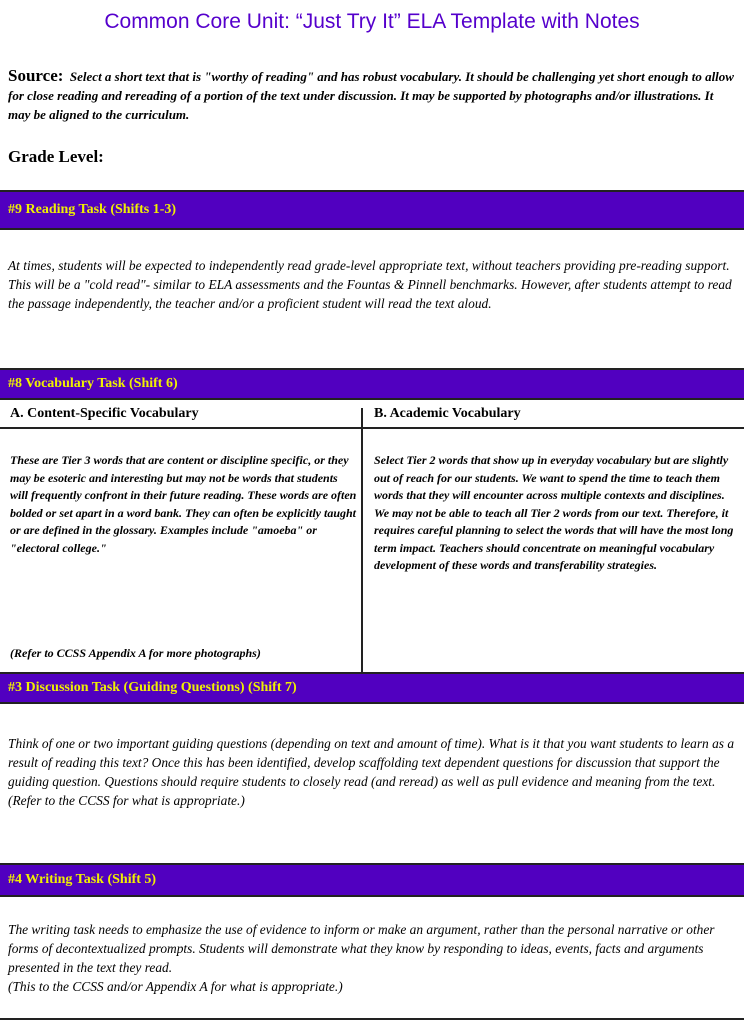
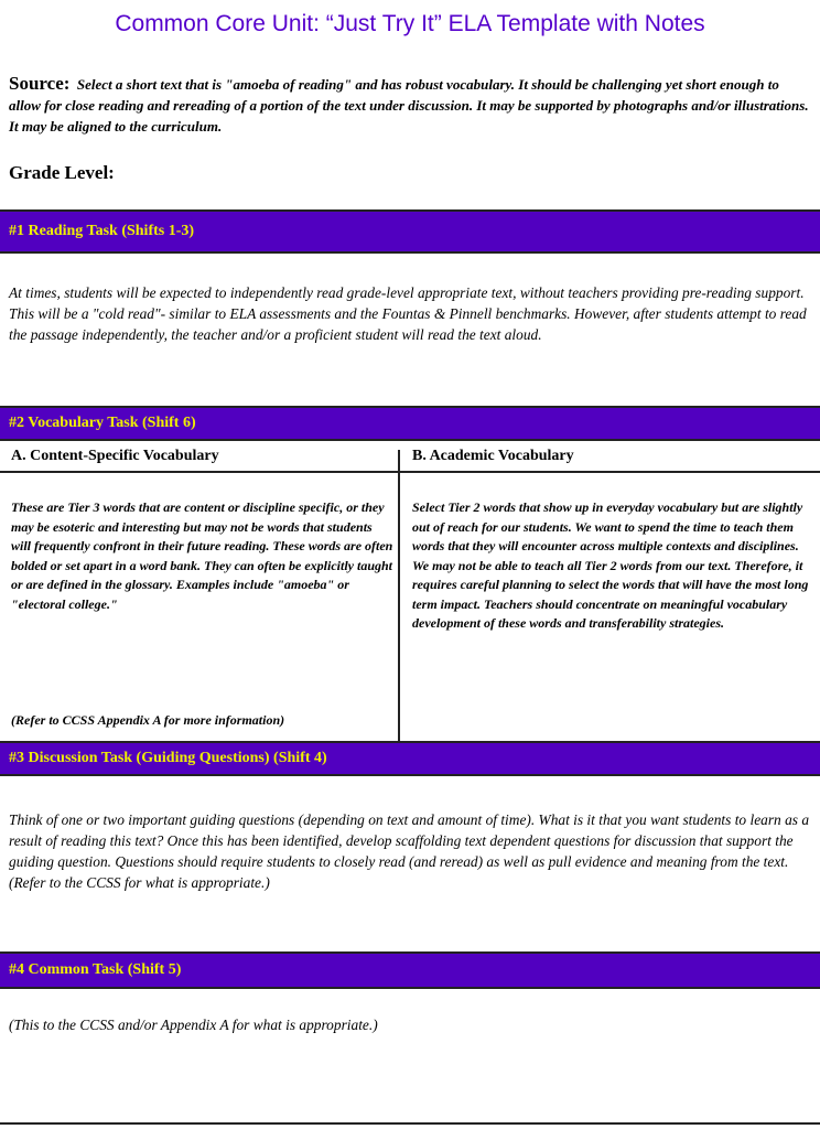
  Common Core Unit: “Just Try It” ELA Template with Notes
- Source: Select a short text that is "worthy of reading" and has robust vocabulary. It should be challenging yet short enough to allow for close reading and rereading of a portion of the text under discussion. It may be supported by photographs and/or illustrations. It may be aligned to the curriculum.
+ Source: Select a short text that is "amoeba of reading" and has robust vocabulary. It should be challenging yet short enough to allow for close reading and rereading of a portion of the text under discussion. It may be supported by photographs and/or illustrations. It may be aligned to the curriculum.
  Grade Level:
- #9 Reading Task (Shifts 1-3)
+ #1 Reading Task (Shifts 1-3)
  At times, students will be expected to independently read grade-level appropriate text, without teachers providing pre-reading support. This will be a "cold read"- similar to ELA assessments and the Fountas & Pinnell benchmarks. However, after students attempt to read the passage independently, the teacher and/or a proficient student will read the text aloud.
- #8 Vocabulary Task (Shift 6)
+ #2 Vocabulary Task (Shift 6)
  A. Content-Specific Vocabulary
  B. Academic Vocabulary
  These are Tier 3 words that are content or discipline specific, or they may be esoteric and interesting but may not be words that students will frequently confront in their future reading. These words are often bolded or set apart in a word bank. They can often be explicitly taught or are defined in the glossary. Examples include "amoeba" or "electoral college."
- (Refer to CCSS Appendix A for more photographs)
+ (Refer to CCSS Appendix A for more information)
  Select Tier 2 words that show up in everyday vocabulary but are slightly out of reach for our students. We want to spend the time to teach them words that they will encounter across multiple contexts and disciplines. We may not be able to teach all Tier 2 words from our text. Therefore, it requires careful planning to select the words that will have the most long term impact. Teachers should concentrate on meaningful vocabulary development of these words and transferability strategies.
- #3 Discussion Task (Guiding Questions) (Shift 7)
+ #3 Discussion Task (Guiding Questions) (Shift 4)
  Think of one or two important guiding questions (depending on text and amount of time). What is it that you want students to learn as a result of reading this text? Once this has been identified, develop scaffolding text dependent questions for discussion that support the guiding question. Questions should require students to closely read (and reread) as well as pull evidence and meaning from the text. (Refer to the CCSS for what is appropriate.)
- #4 Writing Task (Shift 5)
+ #4 Common Task (Shift 5)
- The writing task needs to emphasize the use of evidence to inform or make an argument, rather than the personal narrative or other forms of decontextualized prompts. Students will demonstrate what they know by responding to ideas, events, facts and arguments presented in the text they read.
  (This to the CCSS and/or Appendix A for what is appropriate.)
